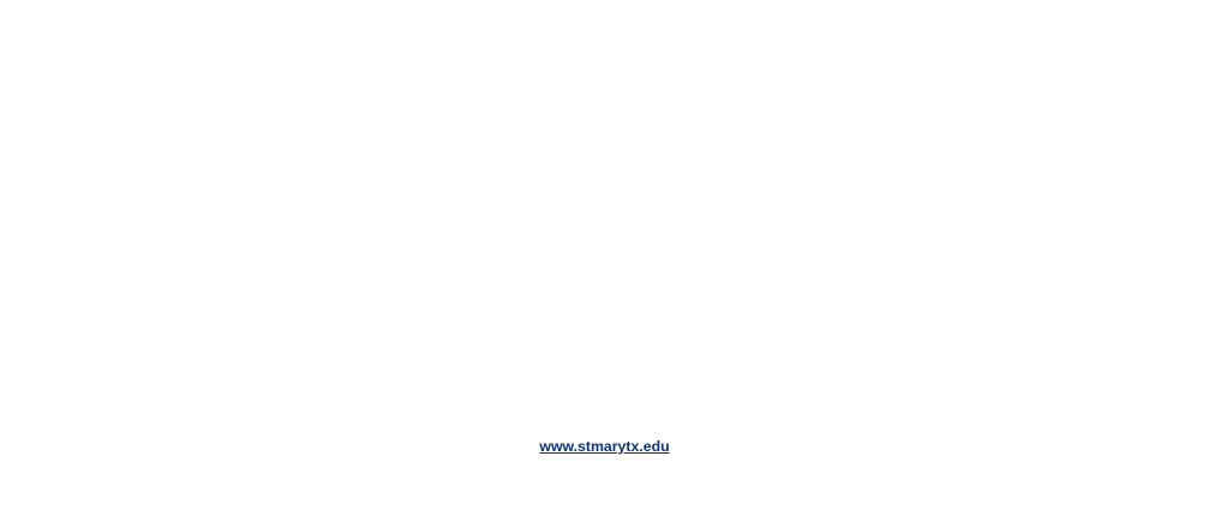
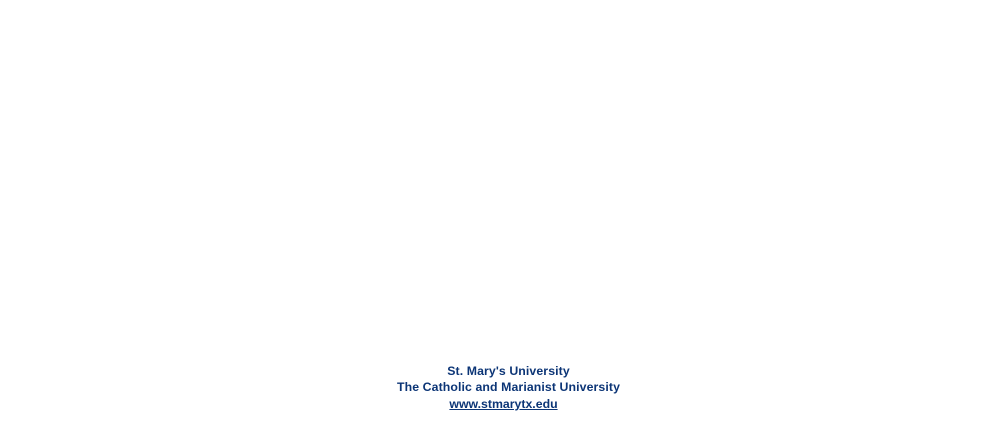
+ St. Mary's University
+ The Catholic and Marianist University
  www.stmarytx.edu
